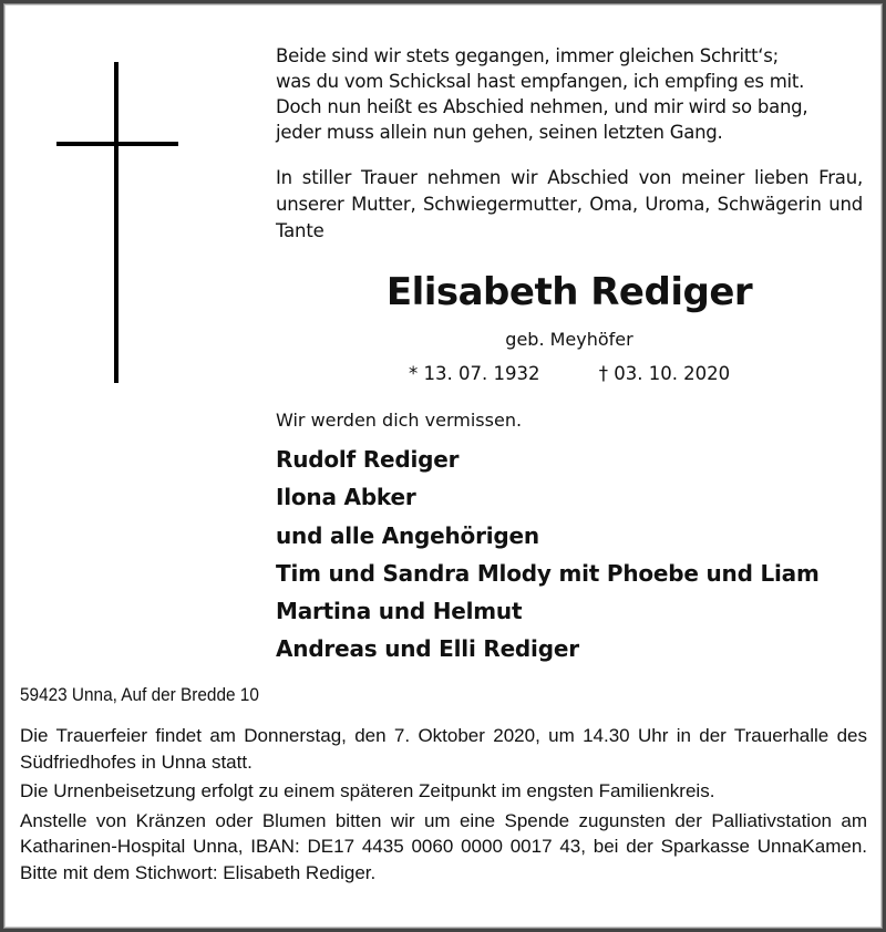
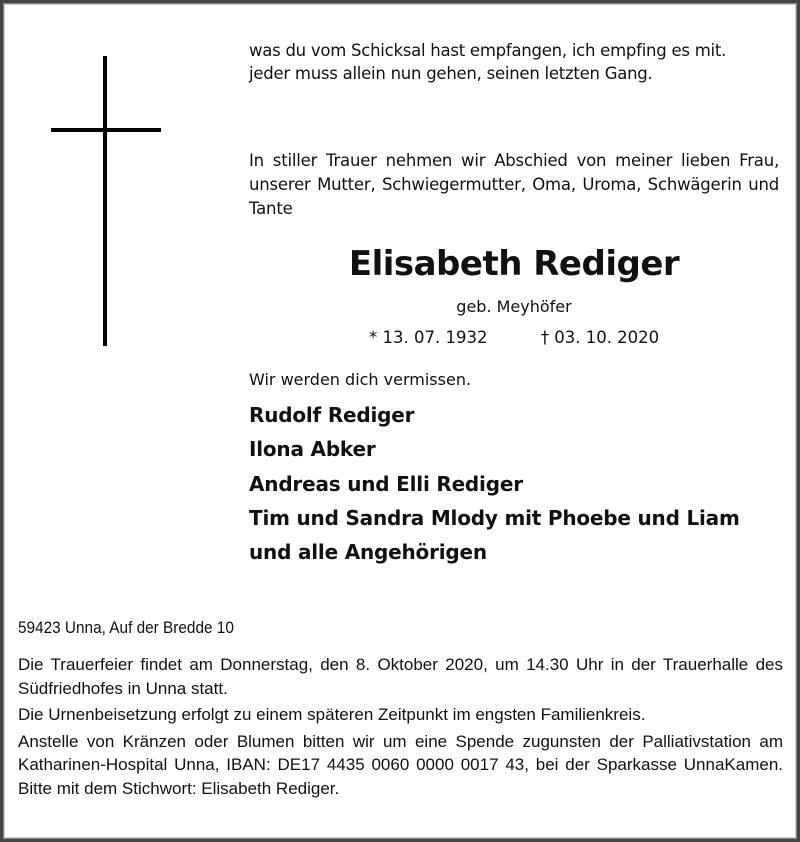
- Beide sind wir stets gegangen, immer gleichen Schritt‘s;
  was du vom Schicksal hast empfangen, ich empfing es mit.
- Doch nun heißt es Abschied nehmen, und mir wird so bang,
  jeder muss allein nun gehen, seinen letzten Gang.
  In stiller Trauer nehmen wir Abschied von meiner lieben Frau, unserer Mutter, Schwiegermutter, Oma, Uroma, Schwägerin und Tante
  Elisabeth Rediger
  geb. Meyhöfer
  * 13. 07. 1932 † 03. 10. 2020
  Wir werden dich vermissen.
  Rudolf Rediger
  Ilona Abker
- und alle Angehörigen
+ Andreas und Elli Rediger
  Tim und Sandra Mlody mit Phoebe und Liam
- Martina und Helmut
- Andreas und Elli Rediger
+ und alle Angehörigen
  59423 Unna, Auf der Bredde 10
- Die Trauerfeier findet am Donnerstag, den 7. Oktober 2020, um 14.30 Uhr in der Trauerhalle des Südfriedhofes in Unna statt.
+ Die Trauerfeier findet am Donnerstag, den 8. Oktober 2020, um 14.30 Uhr in der Trauerhalle des Südfriedhofes in Unna statt.
  Die Urnenbeisetzung erfolgt zu einem späteren Zeitpunkt im engsten Familienkreis.
  Anstelle von Kränzen oder Blumen bitten wir um eine Spende zugunsten der Palliativstation am Katharinen-Hospital Unna, IBAN: DE17 4435 0060 0000 0017 43, bei der Sparkasse UnnaKamen. Bitte mit dem Stichwort: Elisabeth Rediger.
